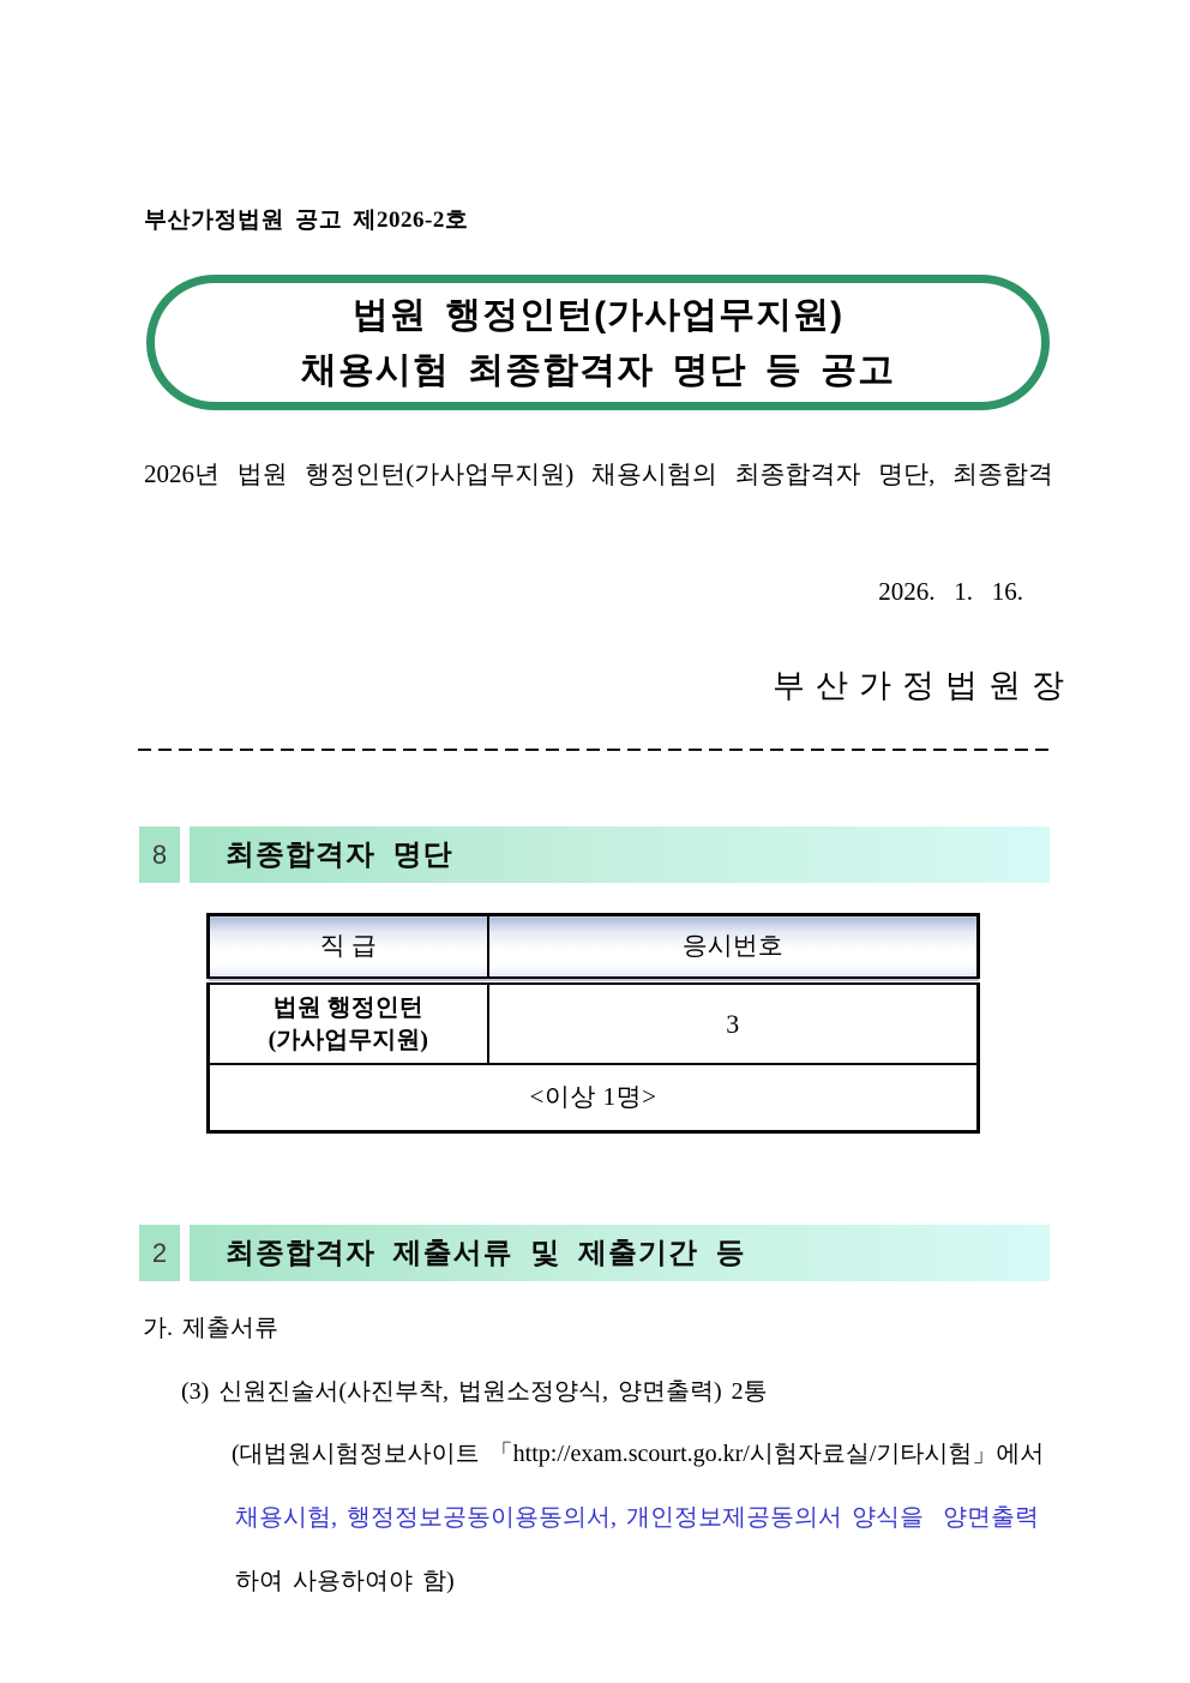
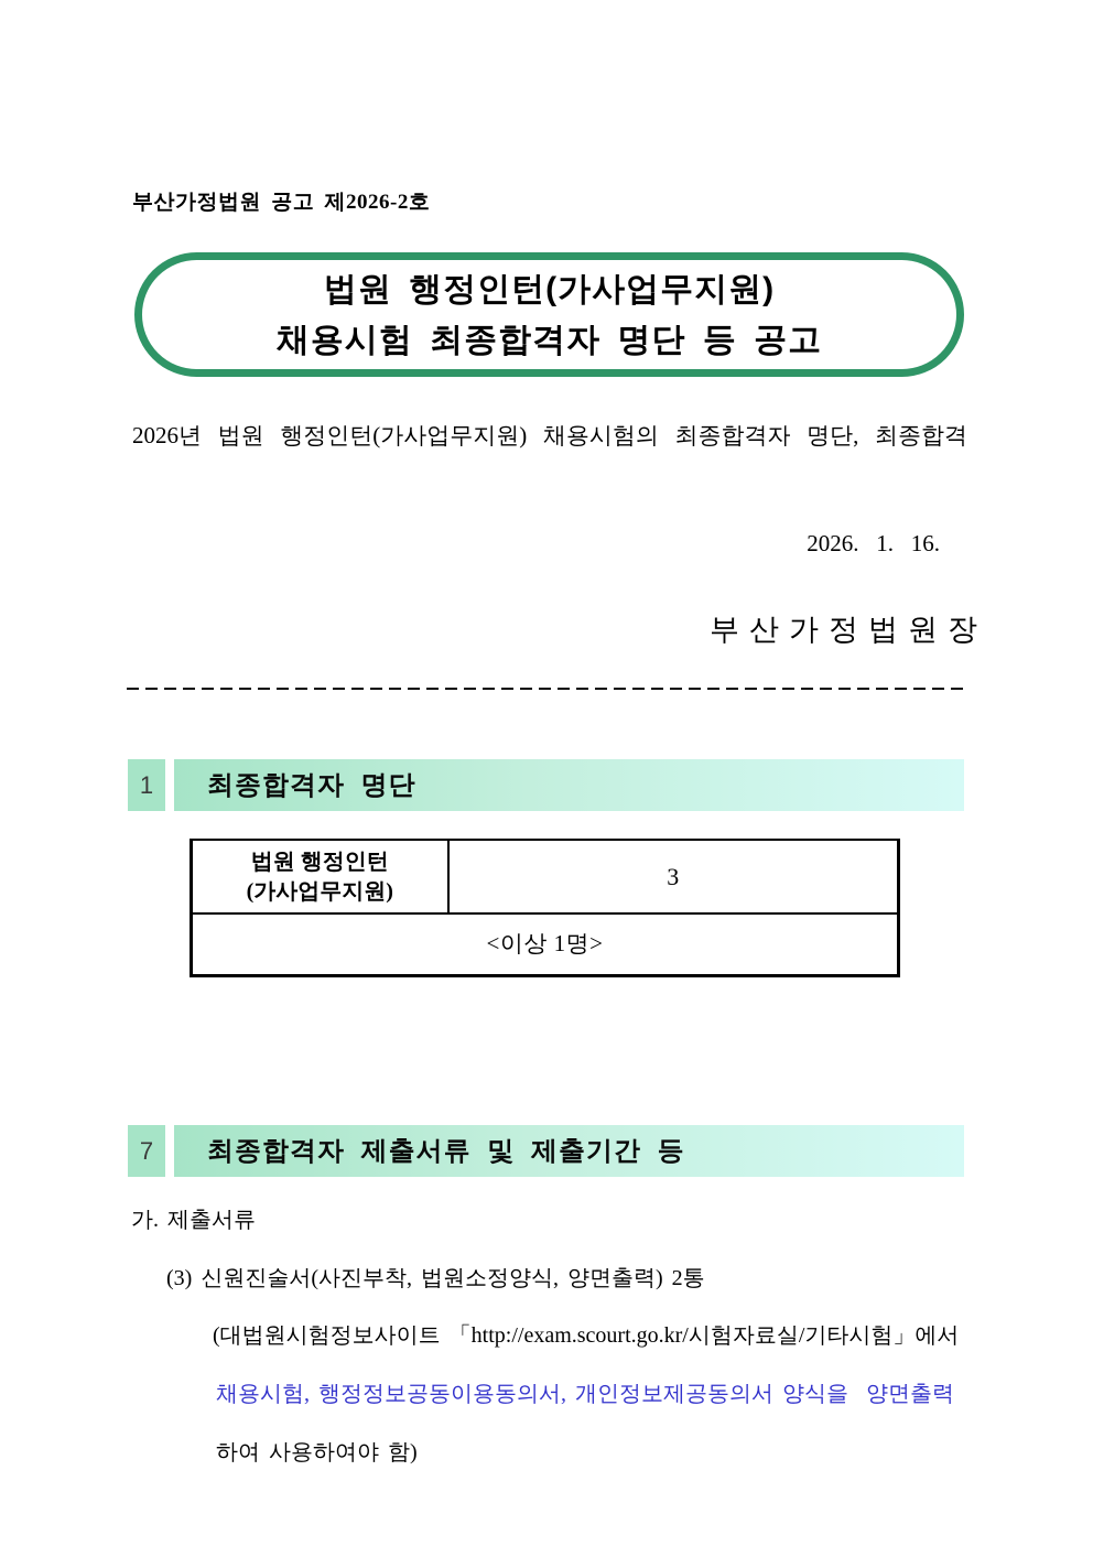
  부산가정법원 공고 제2026-2호
  법원 행정인턴(가사업무지원)
  채용시험 최종합격자 명단 등 공고
  2026년 법원 행정인턴(가사업무지원) 채용시험의 최종합격자 명단, 최종합격
  2026. 1. 16.
  부산가정법원장
- 8
+ 1
  최종합격자 명단
- 직 급	응시번호
  법원 행정인턴 (가사업무지원)	3
  <이상 1명>
- 2
+ 7
  최종합격자 제출서류 및 제출기간 등
  가. 제출서류
  (3) 신원진술서(사진부착, 법원소정양식, 양면출력) 2통
  (대법원시험정보사이트 「http://exam.scourt.go.kr/시험자료실/기타시험」에서
  채용시험, 행정정보공동이용동의서, 개인정보제공동의서 양식을 양면출력
  하여 사용하여야 함)
